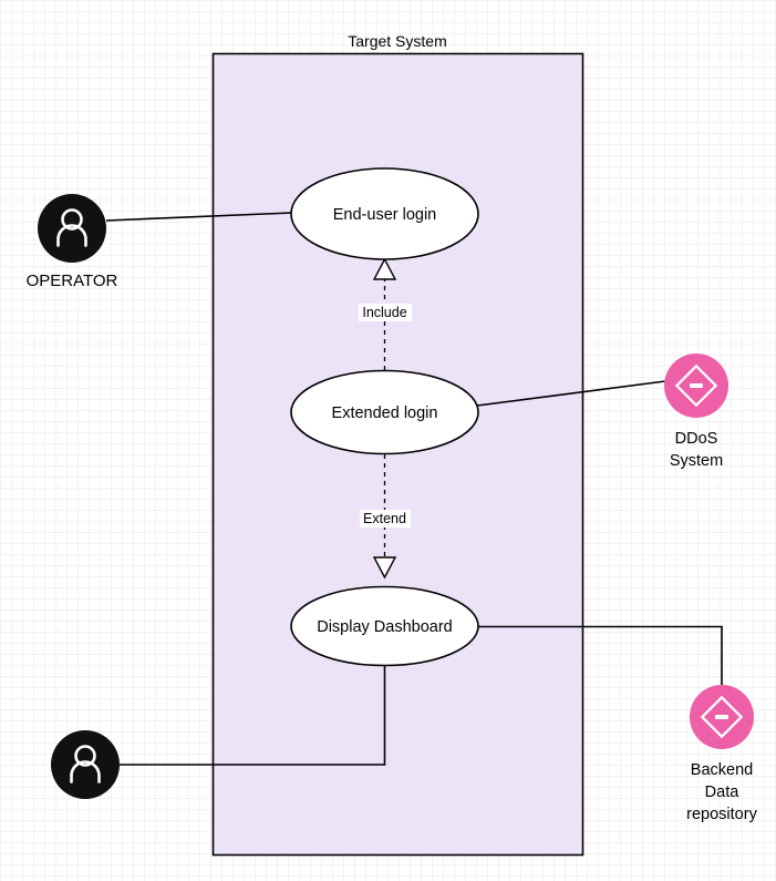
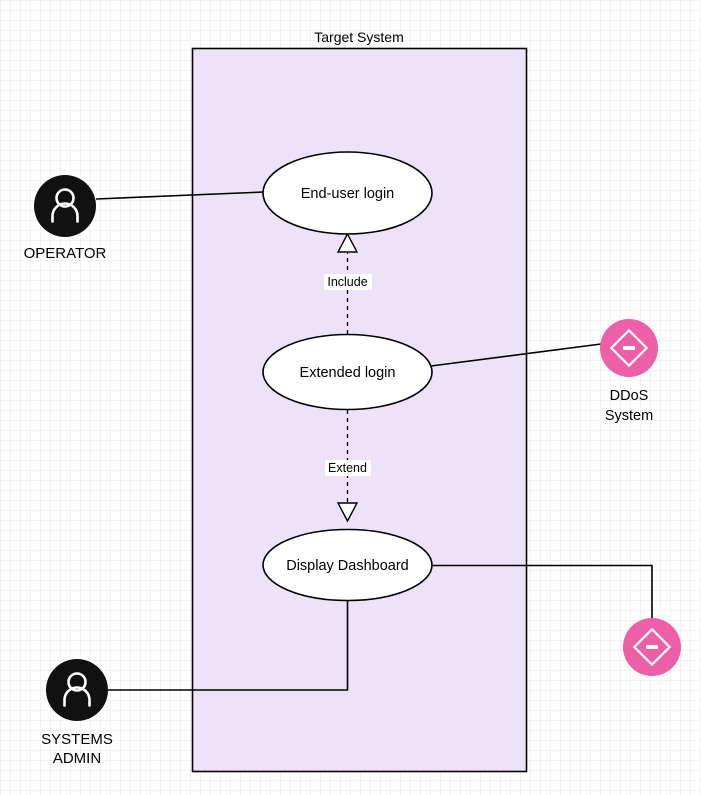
  Include
  Extend
  Target System
  End-user login
  Extended login
  Display Dashboard
  OPERATOR
+ SYSTEMS
+ ADMIN
  DDoS
  System
- Backend
- Data
- repository
